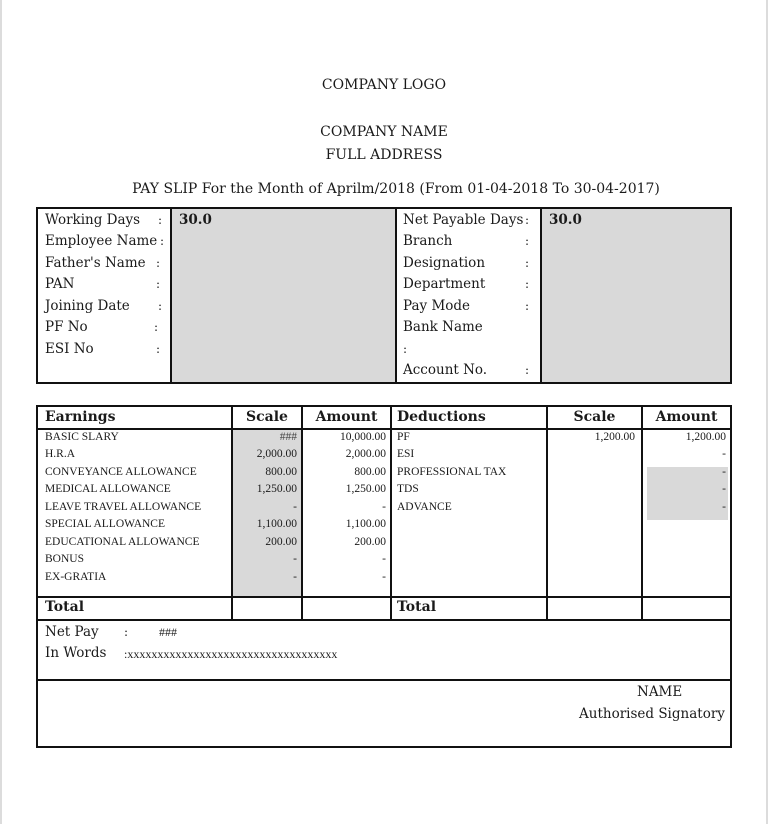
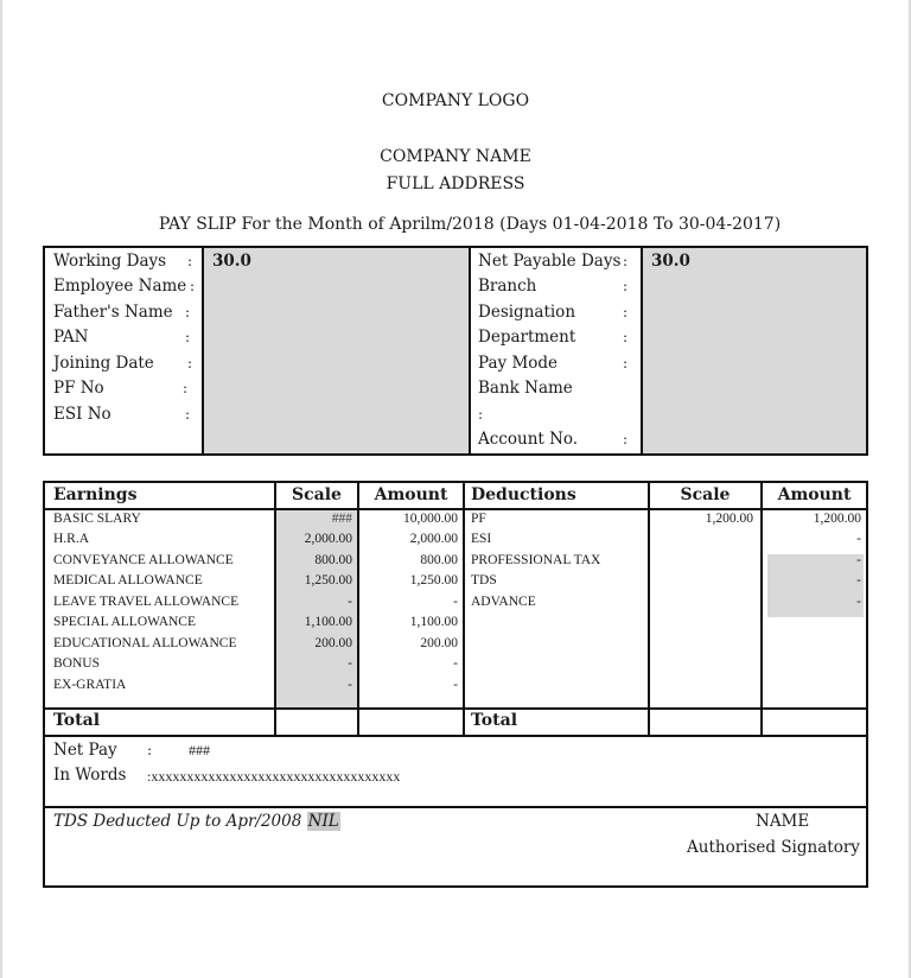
  COMPANY LOGO
  COMPANY NAME
  FULL ADDRESS
- PAY SLIP For the Month of Aprilm/2018 (From 01-04-2018 To 30-04-2017)
+ PAY SLIP For the Month of Aprilm/2018 (Days 01-04-2018 To 30-04-2017)
  Working Days
  Employee Name
  Father's Name
  PAN
  Joining Date
  PF No
  ESI No
  :
  :
  :
  :
  :
  :
  :
  30.0
  Net Payable Days
  Branch
  Designation
  Department
  Pay Mode
  Bank Name
  Account No.
  :
  :
  :
  :
  :
  :
  :
  30.0
  Earnings
  Scale
  Amount
  Deductions
  Scale
  Amount
  BASIC SLARY
  H.R.A
  CONVEYANCE ALLOWANCE
  MEDICAL ALLOWANCE
  LEAVE TRAVEL ALLOWANCE
  SPECIAL ALLOWANCE
  EDUCATIONAL ALLOWANCE
  BONUS
  EX-GRATIA
  ###
  2,000.00
  800.00
  1,250.00
  -
  1,100.00
  200.00
  -
  -
  10,000.00
  2,000.00
  800.00
  1,250.00
  -
  1,100.00
  200.00
  -
  -
  PF
  ESI
  PROFESSIONAL TAX
  TDS
  ADVANCE
  1,200.00
  1,200.00
  -
  -
  -
  -
  Total
  Total
  Net Pay
  :
  ###
  In Words
  :xxxxxxxxxxxxxxxxxxxxxxxxxxxxxxxxxxx
+ TDS Deducted Up to Apr/2008 NIL
  NAME
  Authorised Signatory
